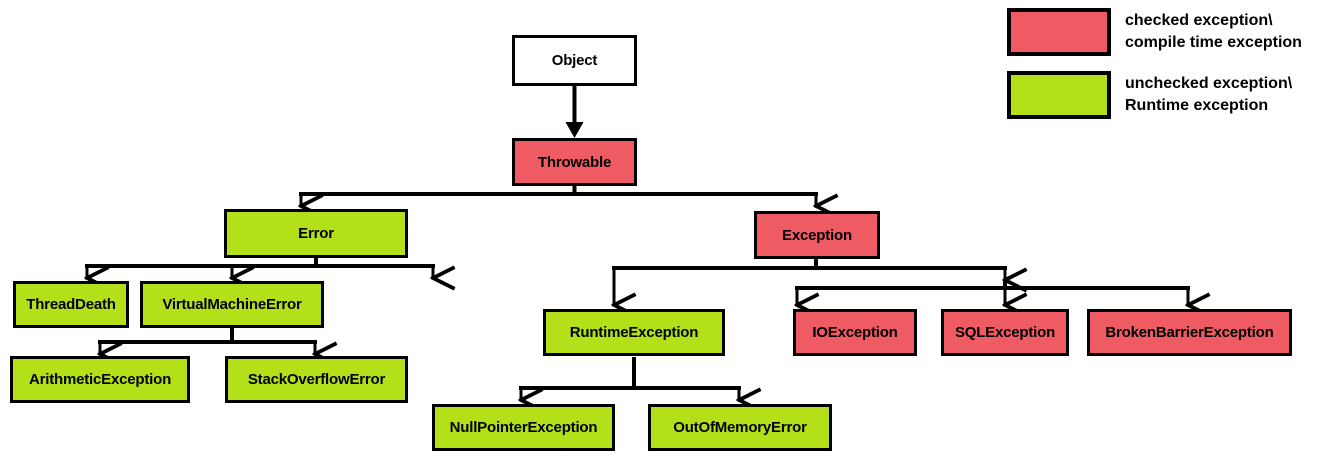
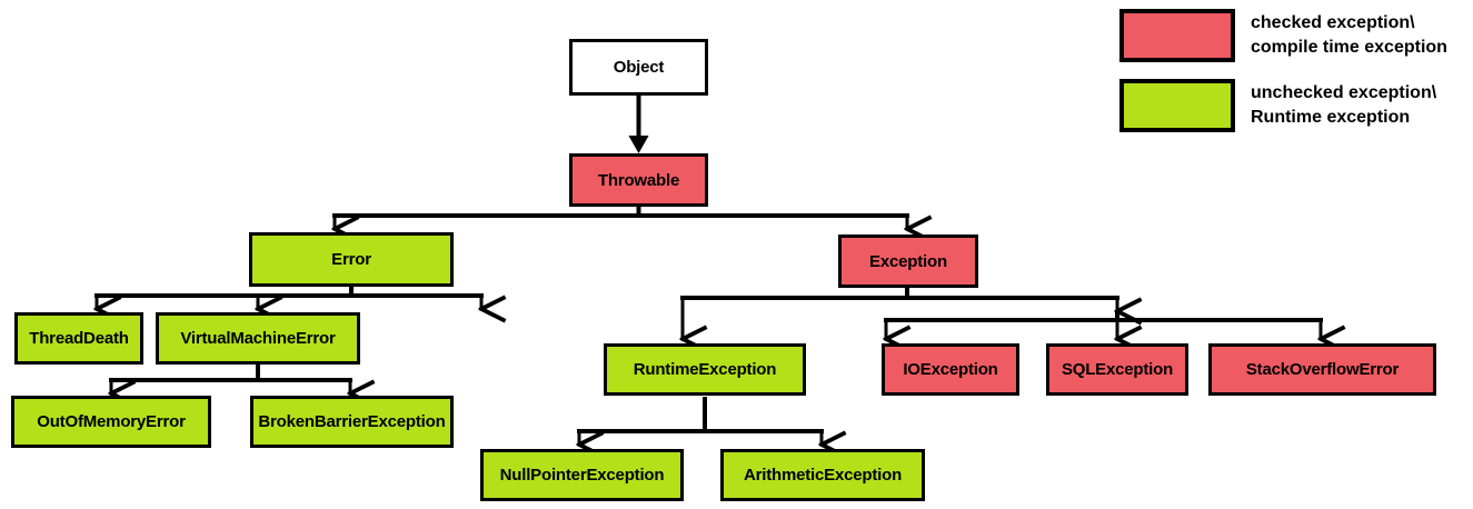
  Object
  Throwable
  Error
  Exception
  ThreadDeath
  VirtualMachineError
- ArithmeticException
+ OutOfMemoryError
- StackOverflowError
+ BrokenBarrierException
  RuntimeException
  IOException
  SQLException
- BrokenBarrierException
+ StackOverflowError
  NullPointerException
- OutOfMemoryError
+ ArithmeticException
  checked exception\
  compile time exception
  unchecked exception\
  Runtime exception
